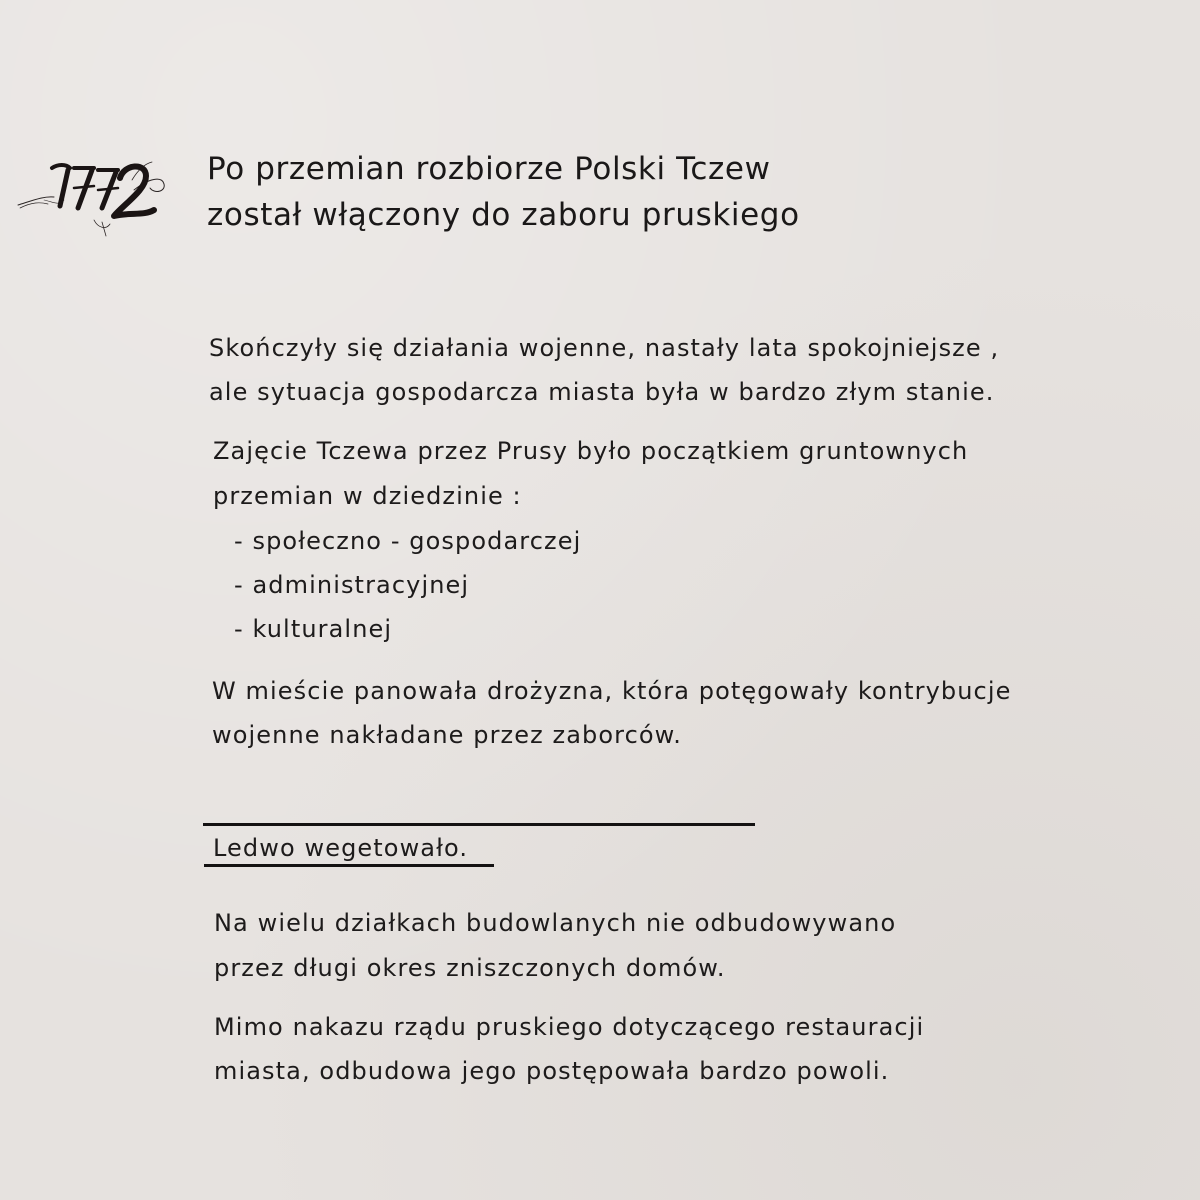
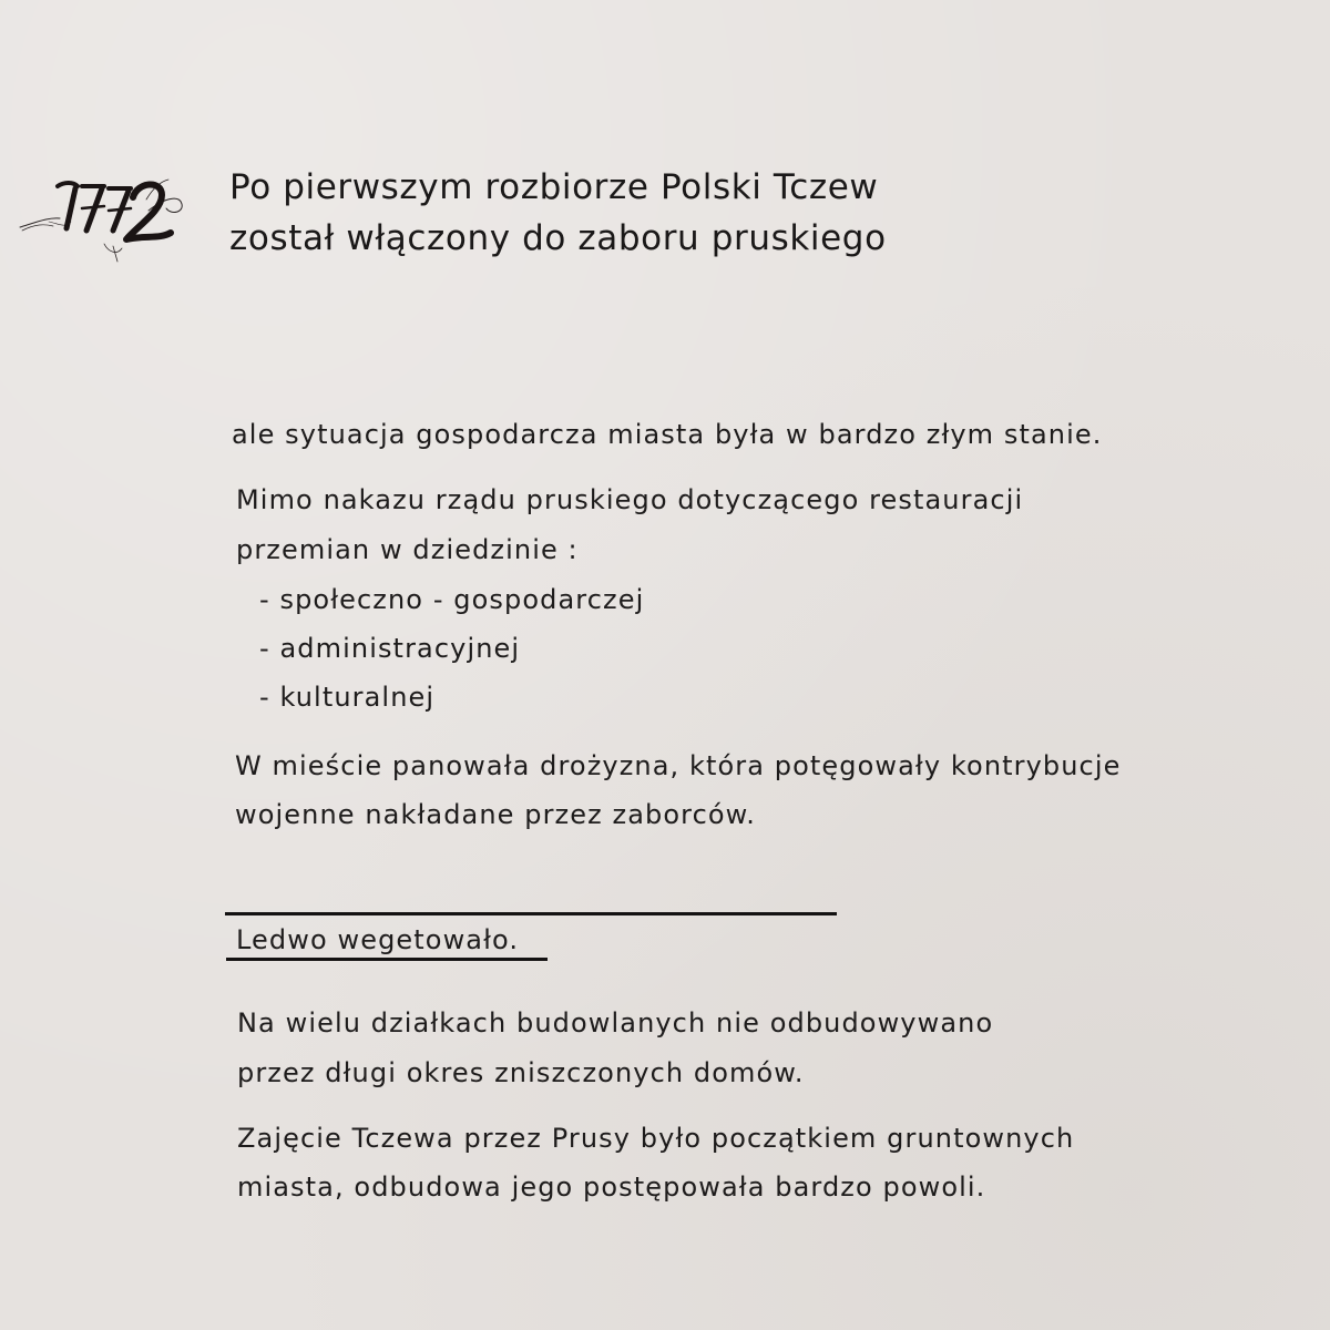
- Po przemian rozbiorze Polski Tczew
+ Po pierwszym rozbiorze Polski Tczew
  został włączony do zaboru pruskiego
- Skończyły się działania wojenne, nastały lata spokojniejsze ,
  ale sytuacja gospodarcza miasta była w bardzo złym stanie.
- Zajęcie Tczewa przez Prusy było początkiem gruntownych
+ Mimo nakazu rządu pruskiego dotyczącego restauracji
  przemian w dziedzinie :
  - społeczno - gospodarczej
  - administracyjnej
  - kulturalnej
  W mieście panowała drożyzna, która potęgowały kontrybucje
  wojenne nakładane przez zaborców.
  Ledwo wegetowało.
  Na wielu działkach budowlanych nie odbudowywano
  przez długi okres zniszczonych domów.
- Mimo nakazu rządu pruskiego dotyczącego restauracji
+ Zajęcie Tczewa przez Prusy było początkiem gruntownych
  miasta, odbudowa jego postępowała bardzo powoli.
